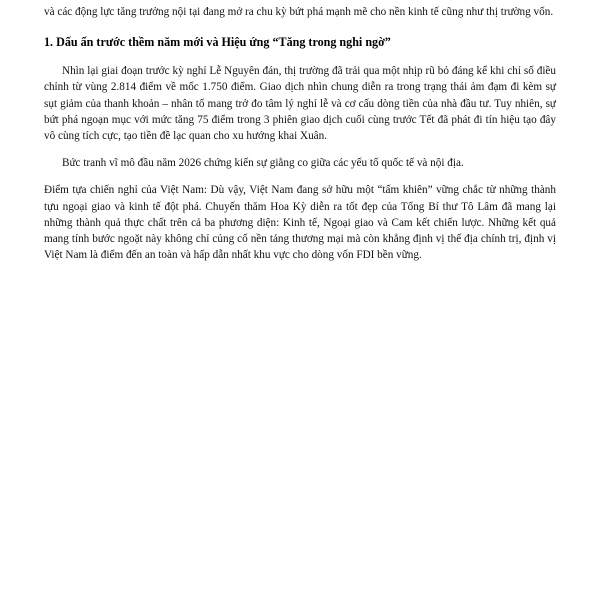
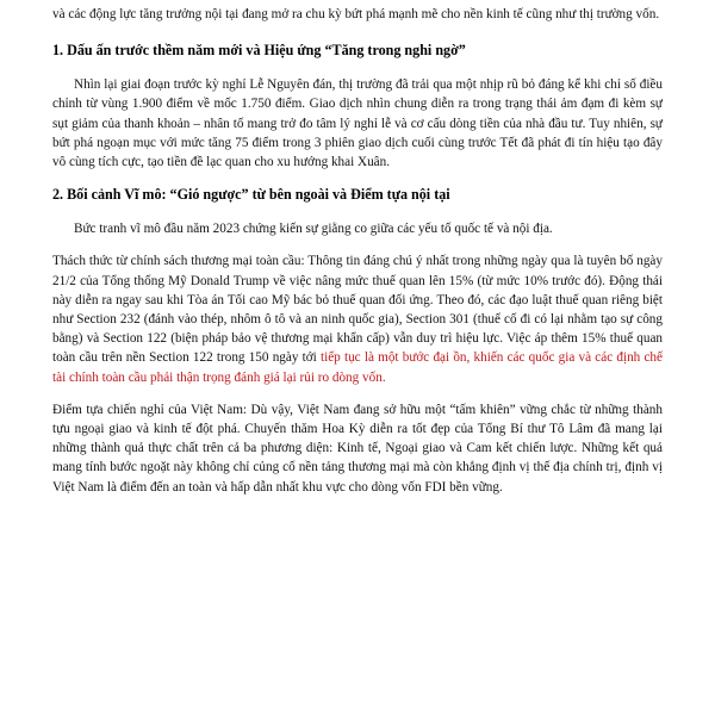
  và các động lực tăng trưởng nội tại đang mở ra chu kỳ bứt phá mạnh mẽ cho nền kinh tế cũng như thị trường vốn.
  1. Dấu ấn trước thềm năm mới và Hiệu ứng “Tăng trong nghi ngờ”
- Nhìn lại giai đoạn trước kỳ nghỉ Lễ Nguyên đán, thị trường đã trải qua một nhịp rũ bỏ đáng kể khi chỉ số điều chỉnh từ vùng 2.814 điểm về mốc 1.750 điểm. Giao dịch nhìn chung diễn ra trong trạng thái ảm đạm đi kèm sự sụt giảm của thanh khoản – nhân tố mang trở đo tâm lý nghỉ lễ và cơ cấu dòng tiền của nhà đầu tư. Tuy nhiên, sự bứt phá ngoạn mục với mức tăng 75 điểm trong 3 phiên giao dịch cuối cùng trước Tết đã phát đi tín hiệu tạo đây vô cùng tích cực, tạo tiền đề lạc quan cho xu hướng khai Xuân.
+ Nhìn lại giai đoạn trước kỳ nghỉ Lễ Nguyên đán, thị trường đã trải qua một nhịp rũ bỏ đáng kể khi chỉ số điều chỉnh từ vùng 1.900 điểm về mốc 1.750 điểm. Giao dịch nhìn chung diễn ra trong trạng thái ảm đạm đi kèm sự sụt giảm của thanh khoản – nhân tố mang trở đo tâm lý nghỉ lễ và cơ cấu dòng tiền của nhà đầu tư. Tuy nhiên, sự bứt phá ngoạn mục với mức tăng 75 điểm trong 3 phiên giao dịch cuối cùng trước Tết đã phát đi tín hiệu tạo đây vô cùng tích cực, tạo tiền đề lạc quan cho xu hướng khai Xuân.
+ 2. Bối cảnh Vĩ mô: “Gió ngược” từ bên ngoài và Điểm tựa nội tại
- Bức tranh vĩ mô đầu năm 2026 chứng kiến sự giằng co giữa các yếu tố quốc tế và nội địa.
+ Bức tranh vĩ mô đầu năm 2023 chứng kiến sự giằng co giữa các yếu tố quốc tế và nội địa.
+ Thách thức từ chính sách thương mại toàn cầu: Thông tin đáng chú ý nhất trong những ngày qua là tuyên bố ngày 21/2 của Tổng thống Mỹ Donald Trump về việc nâng mức thuế quan lên 15% (từ mức 10% trước đó). Động thái này diễn ra ngay sau khi Tòa án Tối cao Mỹ bác bỏ thuế quan đối ứng. Theo đó, các đạo luật thuế quan riêng biệt như Section 232 (đánh vào thép, nhôm ô tô và an ninh quốc gia), Section 301 (thuế cố đi có lại nhằm tạo sự công bằng) và Section 122 (biện pháp bảo vệ thương mại khẩn cấp) vẫn duy trì hiệu lực. Việc áp thêm 15% thuế quan toàn cầu trên nền Section 122 trong 150 ngày tới tiếp tục là một bước đại ồn, khiến các quốc gia và các định chế tài chính toàn cầu phải thận trọng đánh giá lại rủi ro dòng vốn.
  Điểm tựa chiến nghỉ của Việt Nam: Dù vậy, Việt Nam đang sở hữu một “tấm khiên” vững chắc từ những thành tựu ngoại giao và kinh tế đột phá. Chuyến thăm Hoa Kỳ diễn ra tốt đẹp của Tổng Bí thư Tô Lâm đã mang lại những thành quả thực chất trên cả ba phương diện: Kinh tế, Ngoại giao và Cam kết chiến lược. Những kết quả mang tính bước ngoặt này không chỉ củng cố nền tảng thương mại mà còn khẳng định vị thế địa chính trị, định vị Việt Nam là điểm đến an toàn và hấp dẫn nhất khu vực cho dòng vốn FDI bền vững.
